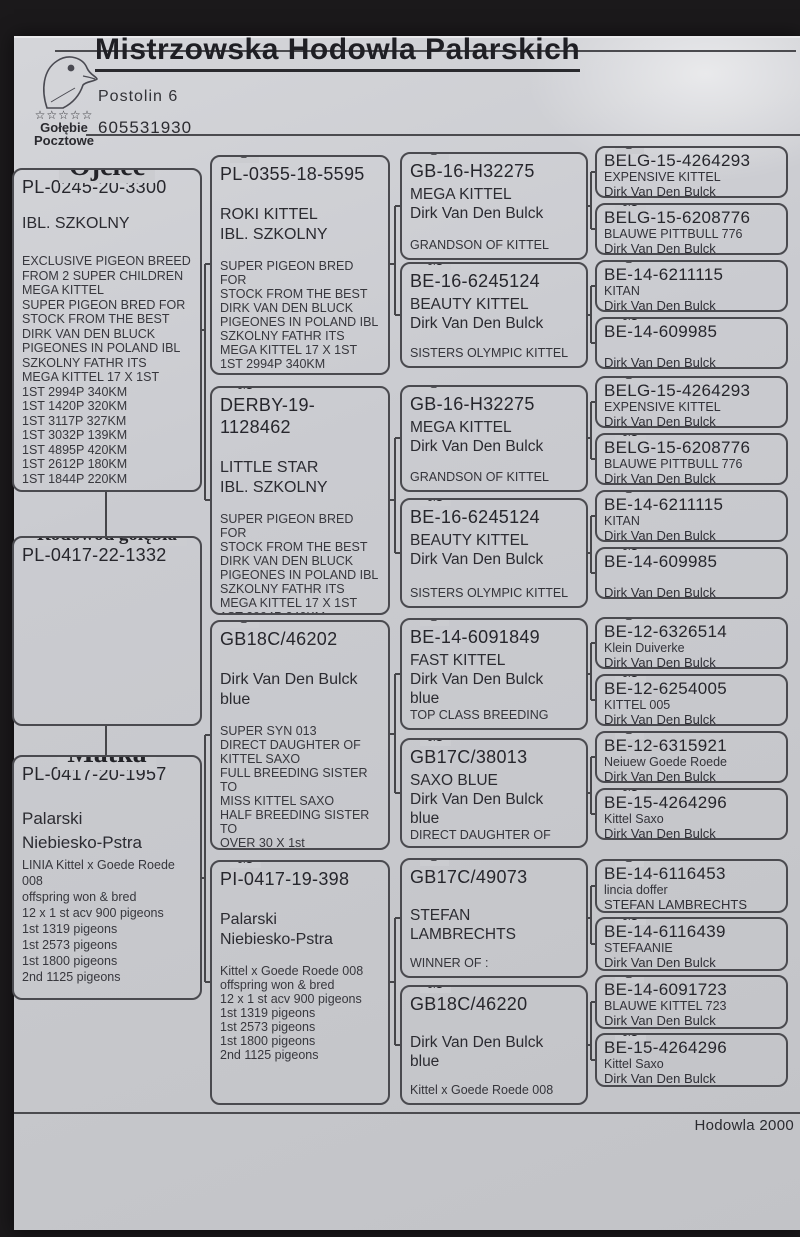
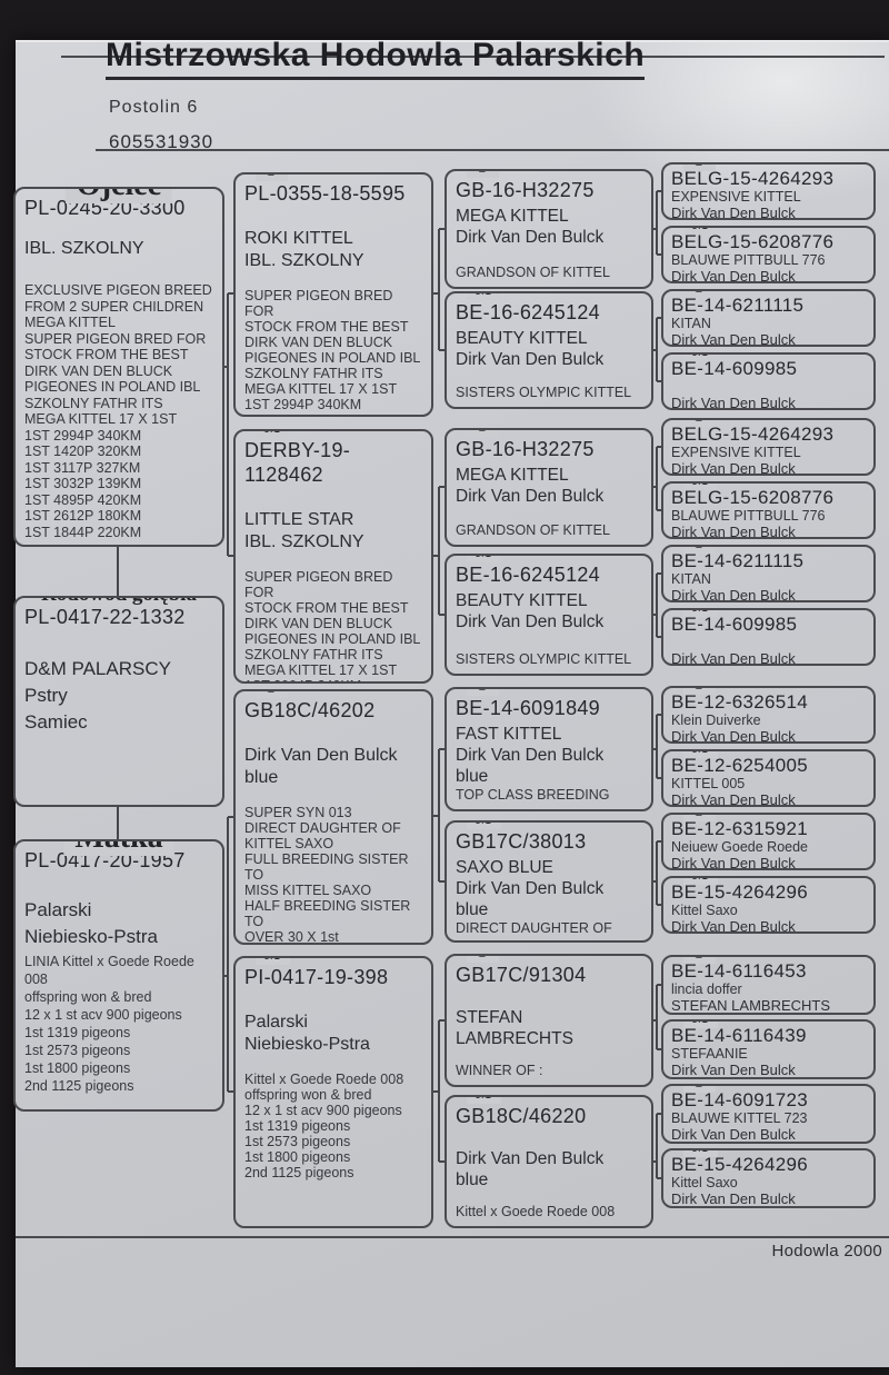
- ☆☆☆☆☆
- Gołębie
- Pocztowe
  Mistrzowska Hodowla Palarskich
  Postolin 6
  605531930
  PL-0245-20-3300
  IBL. SZKOLNY
  EXCLUSIVE PIGEON BREED
  FROM 2 SUPER CHILDREN
  MEGA KITTEL
  SUPER PIGEON BRED FOR
  STOCK FROM THE BEST
  DIRK VAN DEN BLUCK
  PIGEONES IN POLAND IBL
  SZKOLNY FATHR ITS
  MEGA KITTEL 17 X 1ST
  1ST 2994P 340KM
  1ST 1420P 320KM
  1ST 3117P 327KM
  1ST 3032P 139KM
  1ST 4895P 420KM
  1ST 2612P 180KM
  1ST 1844P 220KM
  PL-0417-22-1332
+ D&M PALARSCY
+ Pstry
+ Samiec
  PL-0417-20-1957
  Palarski
  Niebiesko-Pstra
  LINIA Kittel x Goede Roede
  008
  offspring won & bred
  12 x 1 st acv 900 pigeons
  1st 1319 pigeons
  1st 2573 pigeons
  1st 1800 pigeons
  2nd 1125 pigeons
  PL-0355-18-5595
  ROKI KITTEL
  IBL. SZKOLNY
  SUPER PIGEON BRED FOR
  STOCK FROM THE BEST
  DIRK VAN DEN BLUCK
  PIGEONES IN POLAND IBL
  SZKOLNY FATHR ITS
  MEGA KITTEL 17 X 1ST
  1ST 2994P 340KM
  DERBY-19-1128462
  LITTLE STAR
  IBL. SZKOLNY
  SUPER PIGEON BRED FOR
  STOCK FROM THE BEST
  DIRK VAN DEN BLUCK
  PIGEONES IN POLAND IBL
  SZKOLNY FATHR ITS
  MEGA KITTEL 17 X 1ST
  GB18C/46202
  Dirk Van Den Bulck
  blue
  SUPER SYN 013
  DIRECT DAUGHTER OF
  KITTEL SAXO
  FULL BREEDING SISTER TO
  MISS KITTEL SAXO
  HALF BREEDING SISTER TO
  OVER 30 X 1st
  PI-0417-19-398
  Palarski
  Niebiesko-Pstra
  Kittel x Goede Roede 008
  offspring won & bred
  12 x 1 st acv 900 pigeons
  1st 1319 pigeons
  1st 2573 pigeons
  1st 1800 pigeons
  2nd 1125 pigeons
  GB-16-H32275
  MEGA KITTEL
  Dirk Van Den Bulck
  GRANDSON OF KITTEL
  BE-16-6245124
  BEAUTY KITTEL
  Dirk Van Den Bulck
  SISTERS OLYMPIC KITTEL
  GB-16-H32275
  MEGA KITTEL
  Dirk Van Den Bulck
  GRANDSON OF KITTEL
  BE-16-6245124
  BEAUTY KITTEL
  Dirk Van Den Bulck
  SISTERS OLYMPIC KITTEL
  BE-14-6091849
  FAST KITTEL
  Dirk Van Den Bulck
  blue
  TOP CLASS BREEDING
  GB17C/38013
  SAXO BLUE
  Dirk Van Den Bulck
  blue
  DIRECT DAUGHTER OF
- GB17C/49073
+ GB17C/91304
  STEFAN LAMBRECHTS
  WINNER OF :
  GB18C/46220
  Dirk Van Den Bulck
  blue
  Kittel x Goede Roede 008
  BELG-15-4264293
  EXPENSIVE KITTEL
  Dirk Van Den Bulck
  BELG-15-6208776
  BLAUWE PITTBULL 776
  Dirk Van Den Bulck
  BE-14-6211115
  KITAN
  Dirk Van Den Bulck
  BE-14-609985
  Dirk Van Den Bulck
  BELG-15-4264293
  EXPENSIVE KITTEL
  Dirk Van Den Bulck
  BELG-15-6208776
  BLAUWE PITTBULL 776
  Dirk Van Den Bulck
  BE-14-6211115
  KITAN
  Dirk Van Den Bulck
  BE-14-609985
  Dirk Van Den Bulck
  BE-12-6326514
  Klein Duiverke
  Dirk Van Den Bulck
  BE-12-6254005
  KITTEL 005
  Dirk Van Den Bulck
  BE-12-6315921
  Neiuew Goede Roede
  Dirk Van Den Bulck
  BE-15-4264296
  Kittel Saxo
  Dirk Van Den Bulck
  BE-14-6116453
  lincia doffer
  STEFAN LAMBRECHTS
  BE-14-6116439
  STEFAANIE
  Dirk Van Den Bulck
  BE-14-6091723
  BLAUWE KITTEL 723
  Dirk Van Den Bulck
  BE-15-4264296
  Kittel Saxo
  Dirk Van Den Bulck
  Hodowla 2000
